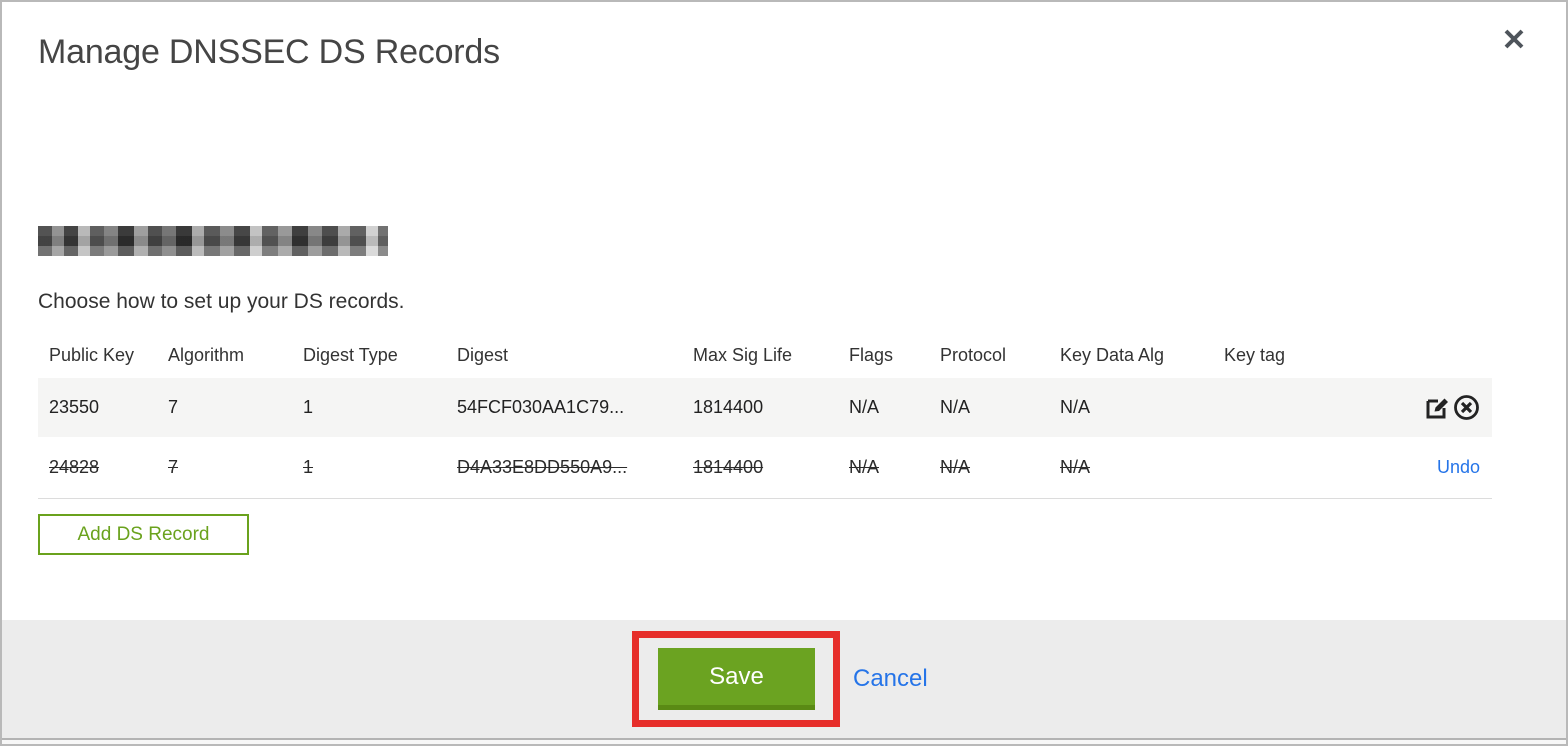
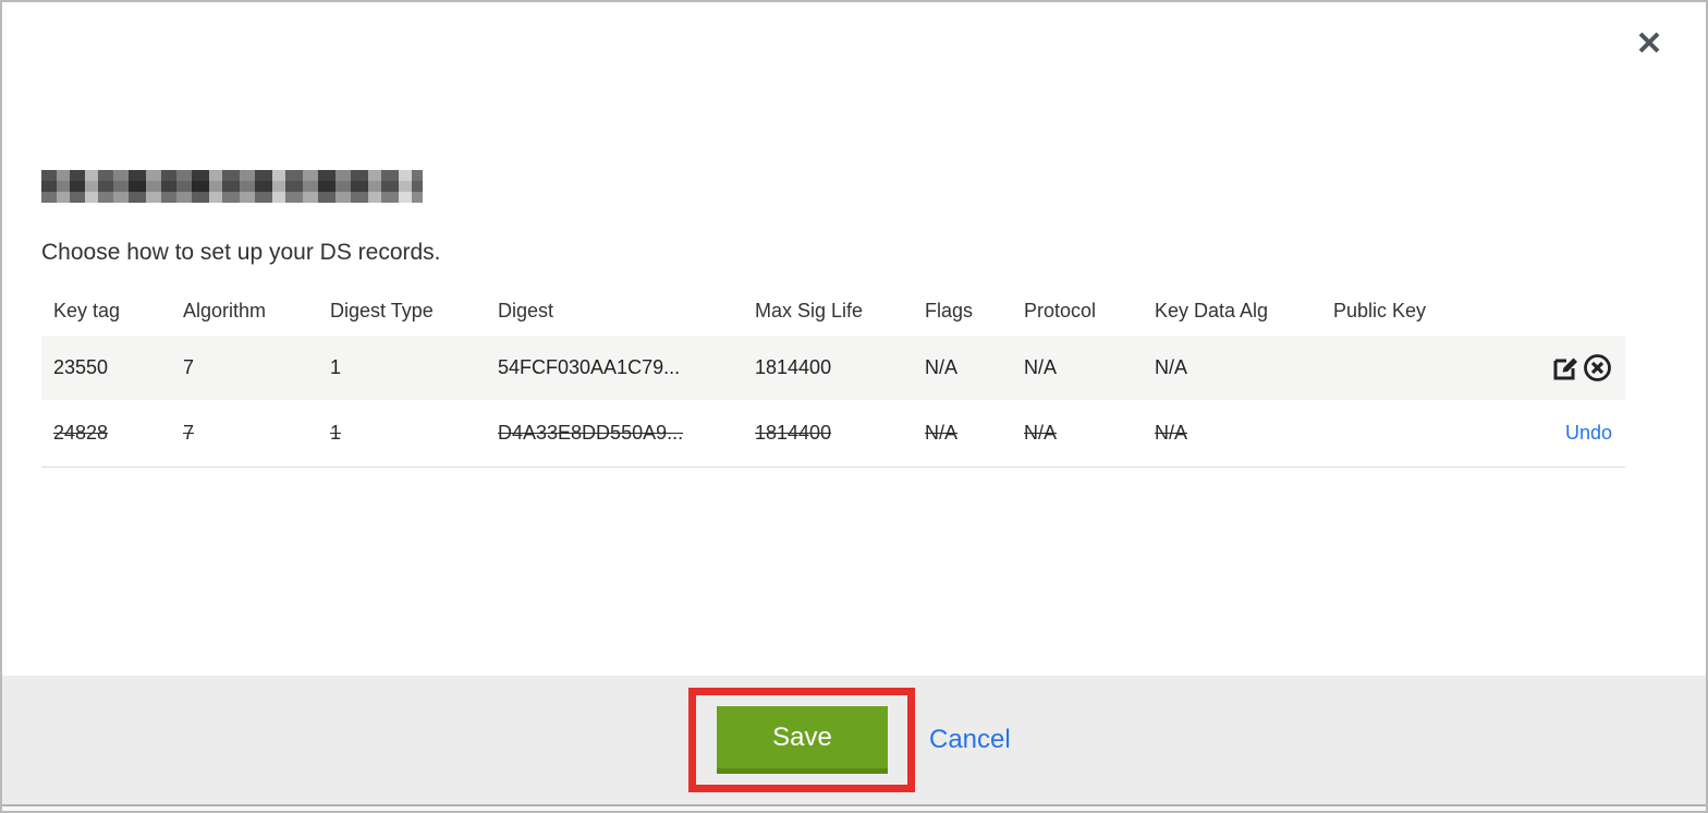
- Manage DNSSEC DS Records
  Choose how to set up your DS records.
- Public Key
+ Key tag
  Algorithm
  Digest Type
  Digest
  Max Sig Life
  Flags
  Protocol
  Key Data Alg
- Key tag
+ Public Key
  23550
  7
  1
  54FCF030AA1C79...
  1814400
  N/A
  N/A
  N/A
  24828
  7
  1
  D4A33E8DD550A9...
  1814400
  N/A
  N/A
  N/A
  Undo
- Add DS Record
  Save
  Cancel
